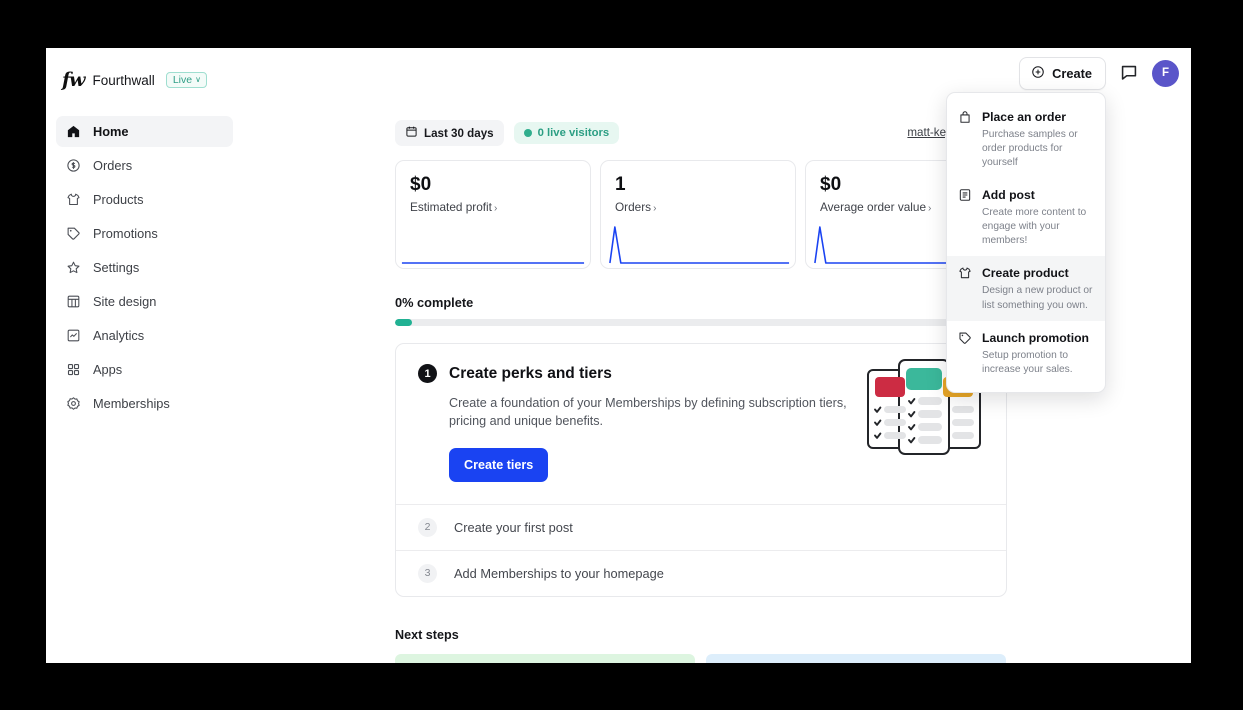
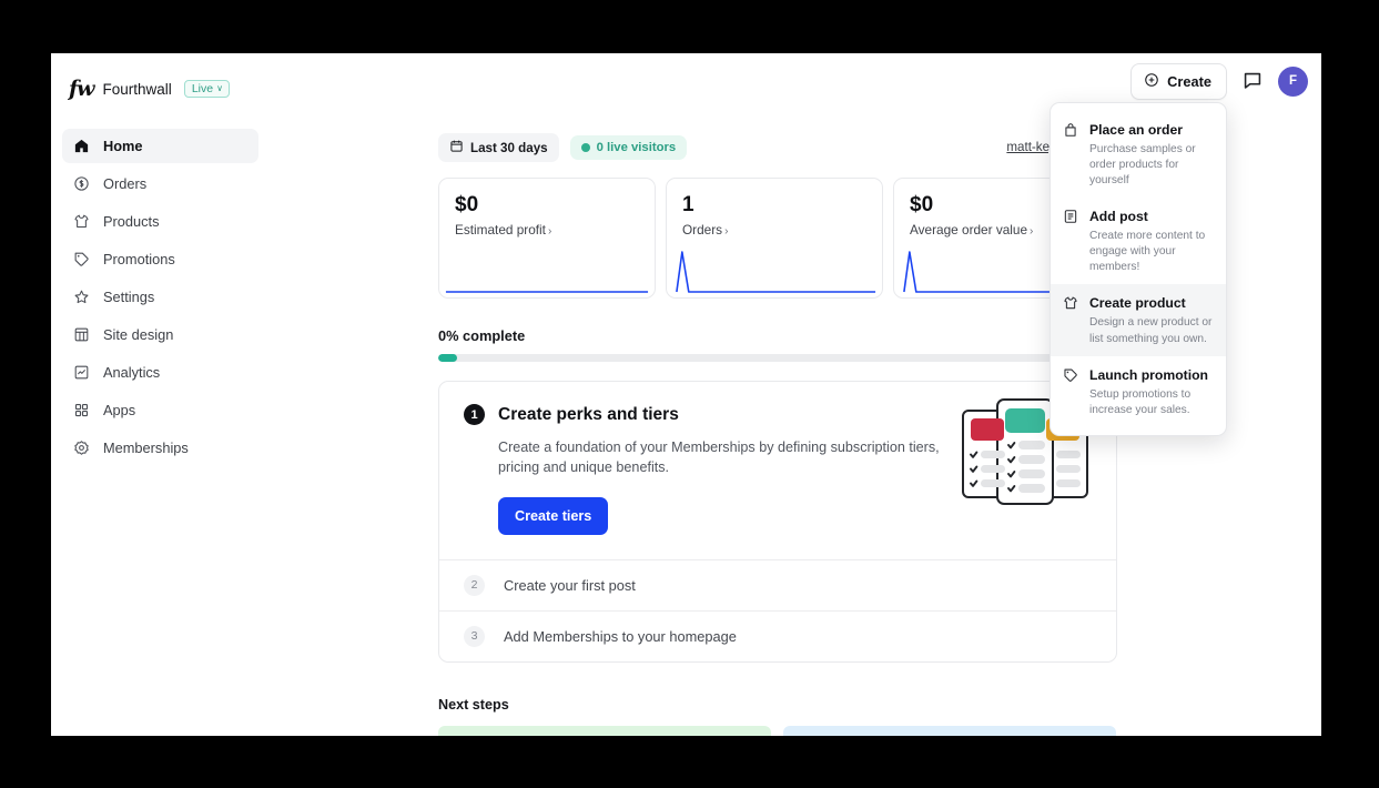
  fw
  Fourthwall
  Live
  ∨
  Home
  Orders
  Products
  Promotions
  Settings
  Site design
  Analytics
  Apps
  Memberships
  Create
  F
  Last 30 days
  0 live visitors
  $0
  Estimated profit ›
  1
  Orders ›
  $0
  Average order value ›
  0% complete
  1
  Create perks and tiers
  Create a foundation of your Memberships by defining subscription tiers, pricing and unique benefits.
  Create tiers
  2
  Create your first post
  3
  Add Memberships to your homepage
  Next steps
  Place an order
  Purchase samples or order products for yourself
  Add post
  Create more content to engage with your members!
  Create product
  Design a new product or list something you own.
  Launch promotion
- Setup promotion to increase your sales.
+ Setup promotions to increase your sales.
